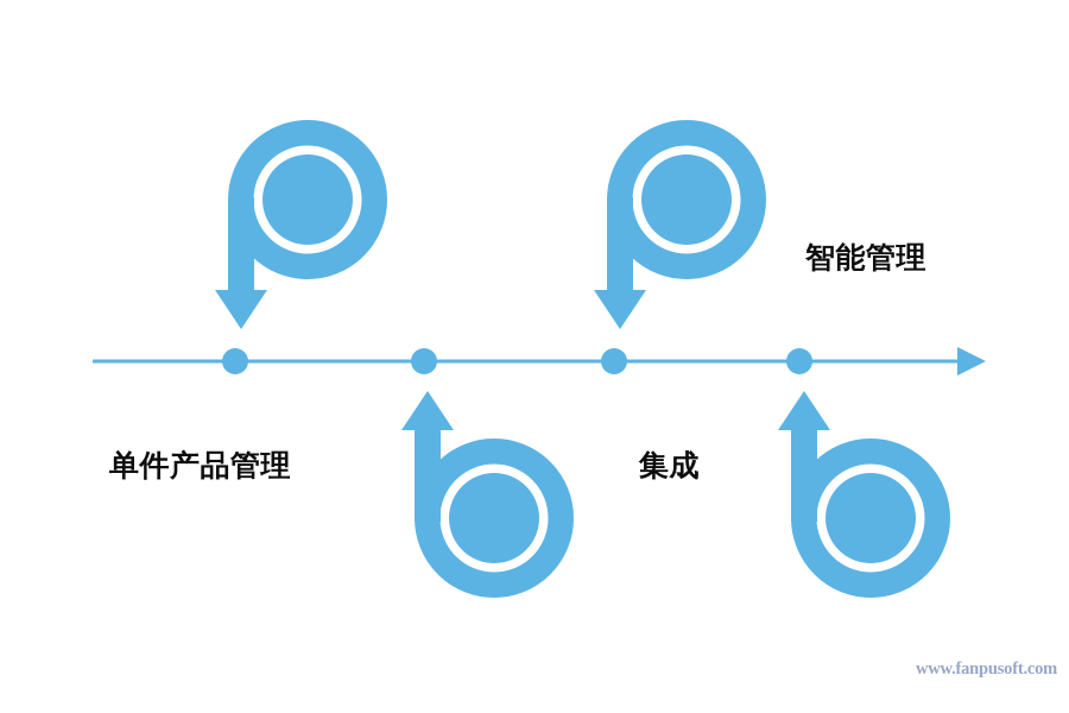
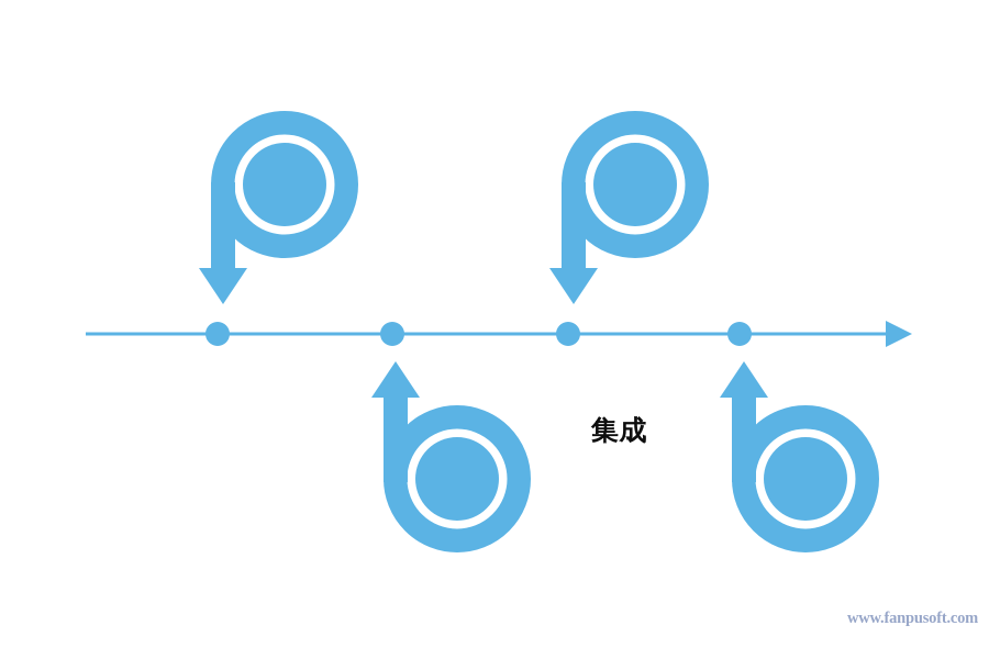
- 单件产品管理
- 智能管理
  集成
  www.fanpusoft.com
